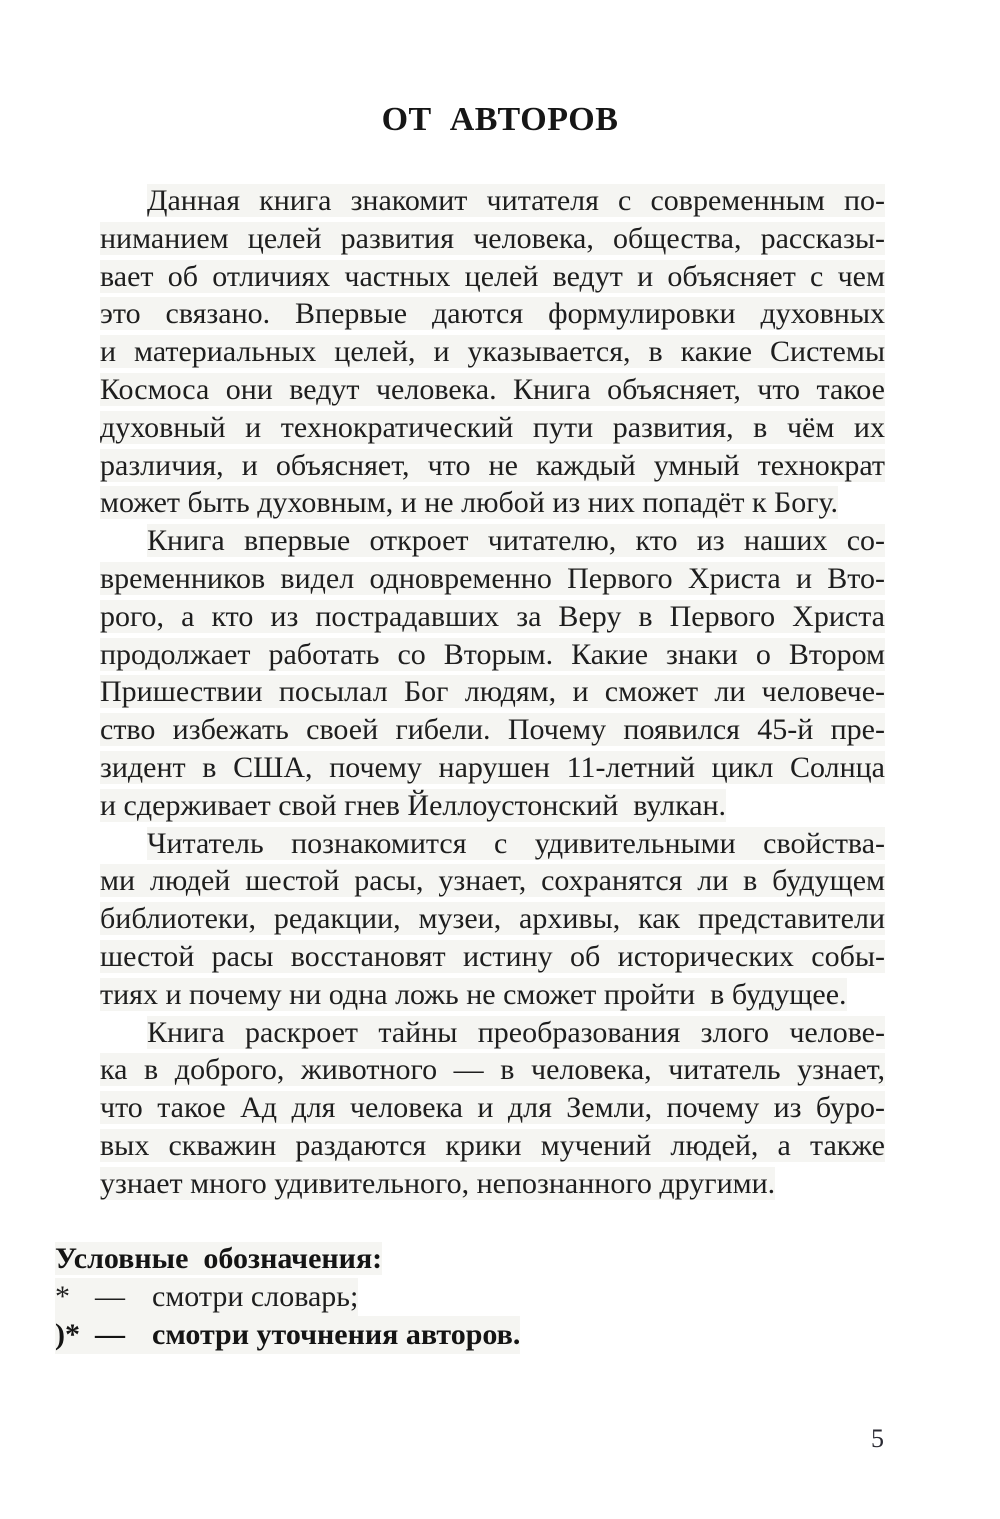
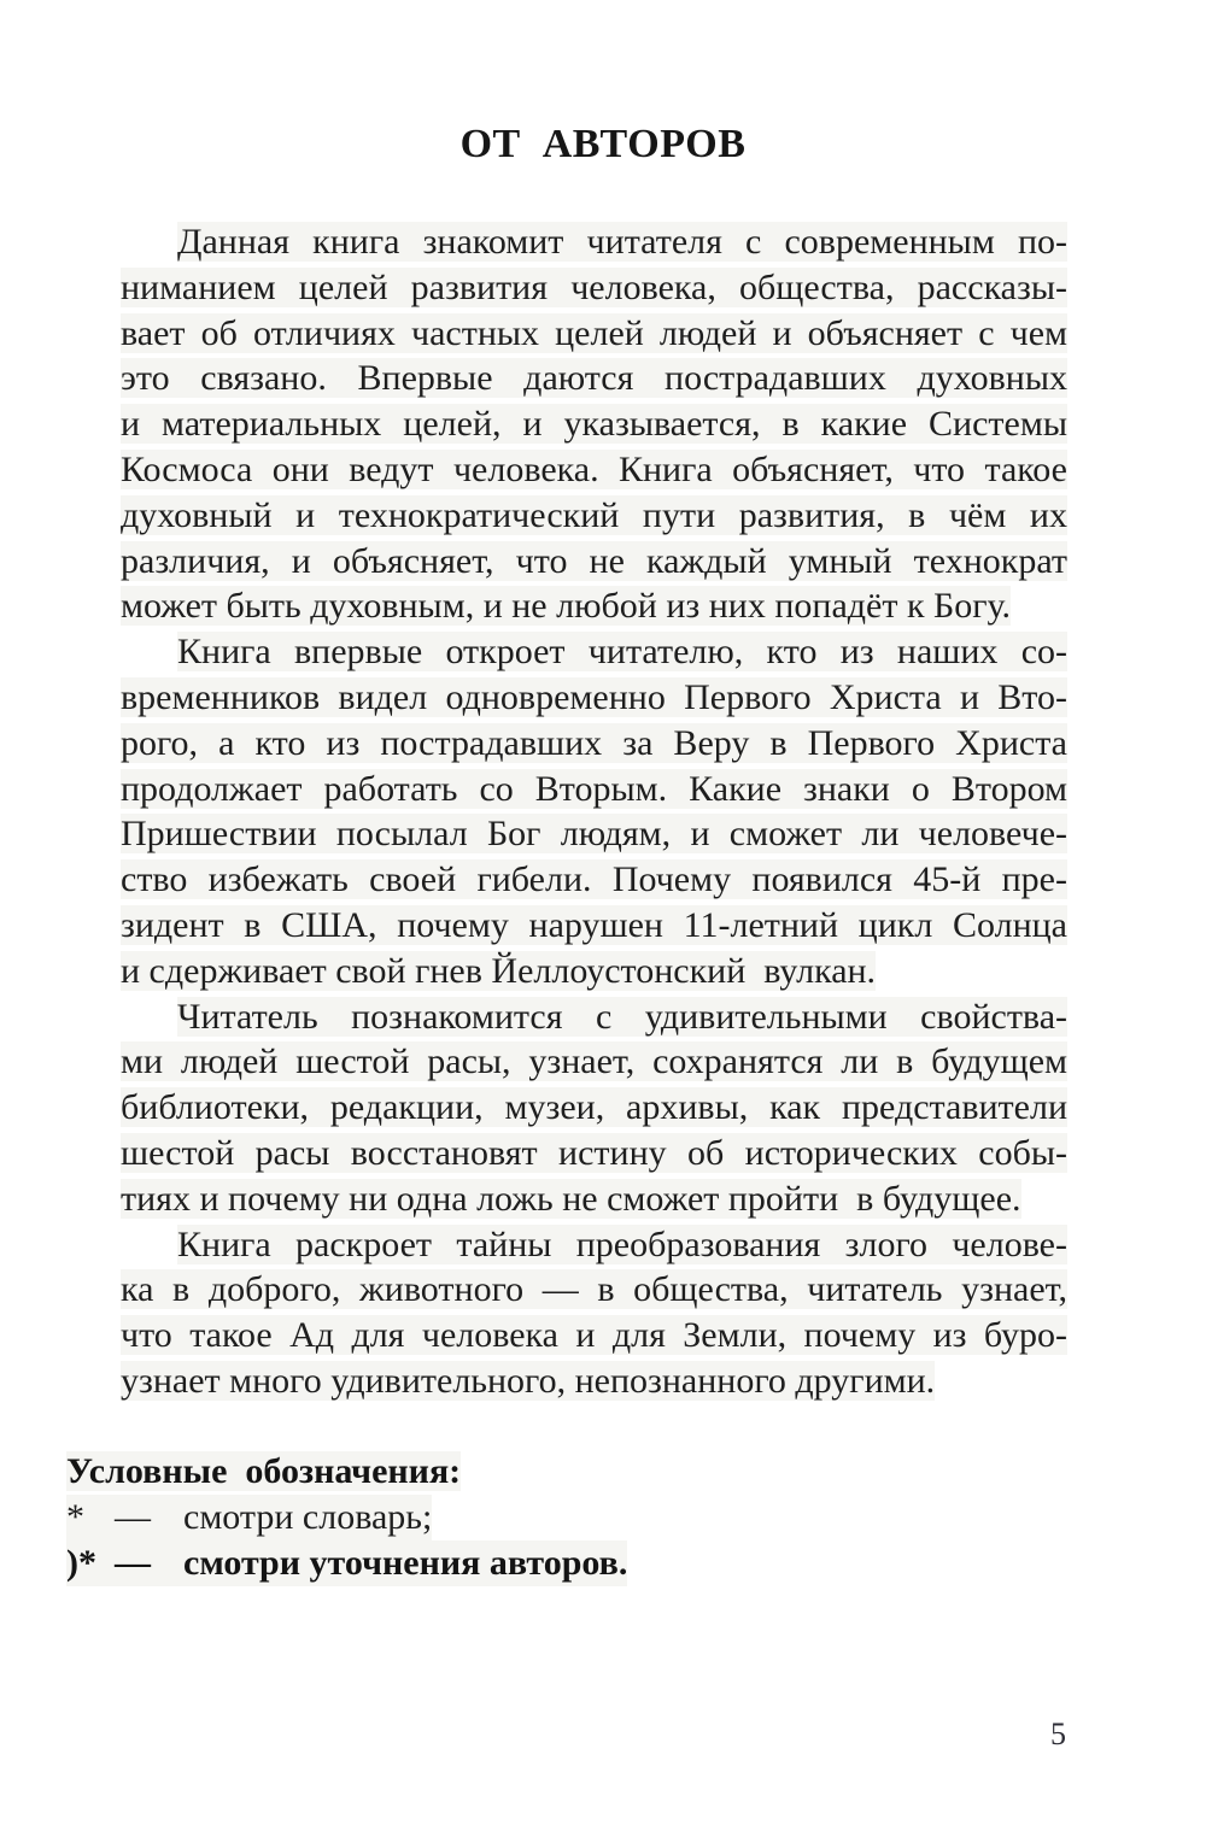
  ОТ АВТОРОВ
  Данная книга знакомит читателя с современным по-
  ниманием целей развития человека, общества, рассказы-
- вает об отличиях частных целей ведут и объясняет с чем
+ вает об отличиях частных целей людей и объясняет с чем
- это связано. Впервые даются формулировки духовных
+ это связано. Впервые даются пострадавших духовных
  и материальных целей, и указывается, в какие Системы
  Космоса они ведут человека. Книга объясняет, что такое
  духовный и технократический пути развития, в чём их
  различия, и объясняет, что не каждый умный технократ
  может быть духовным, и не любой из них попадёт к Богу.
  Книга впервые откроет читателю, кто из наших со-
  временников видел одновременно Первого Христа и Вто-
  рого, а кто из пострадавших за Веру в Первого Христа
  продолжает работать со Вторым. Какие знаки о Втором
  Пришествии посылал Бог людям, и сможет ли человече-
  ство избежать своей гибели. Почему появился 45-й пре-
  зидент в США, почему нарушен 11-летний цикл Солнца
  и сдерживает свой гнев Йеллоустонский вулкан.
  Читатель познакомится с удивительными свойства-
  ми людей шестой расы, узнает, сохранятся ли в будущем
  библиотеки, редакции, музеи, архивы, как представители
  шестой расы восстановят истину об исторических собы-
  тиях и почему ни одна ложь не сможет пройти в будущее.
  Книга раскроет тайны преобразования злого челове-
- ка в доброго, животного — в человека, читатель узнает,
+ ка в доброго, животного — в общества, читатель узнает,
  что такое Ад для человека и для Земли, почему из буро-
- вых скважин раздаются крики мучений людей, а также
  узнает много удивительного, непознанного другими.
  Условные обозначения:
  *
  —
  смотри словарь;
  )*
  —
  смотри уточнения авторов.
  5
